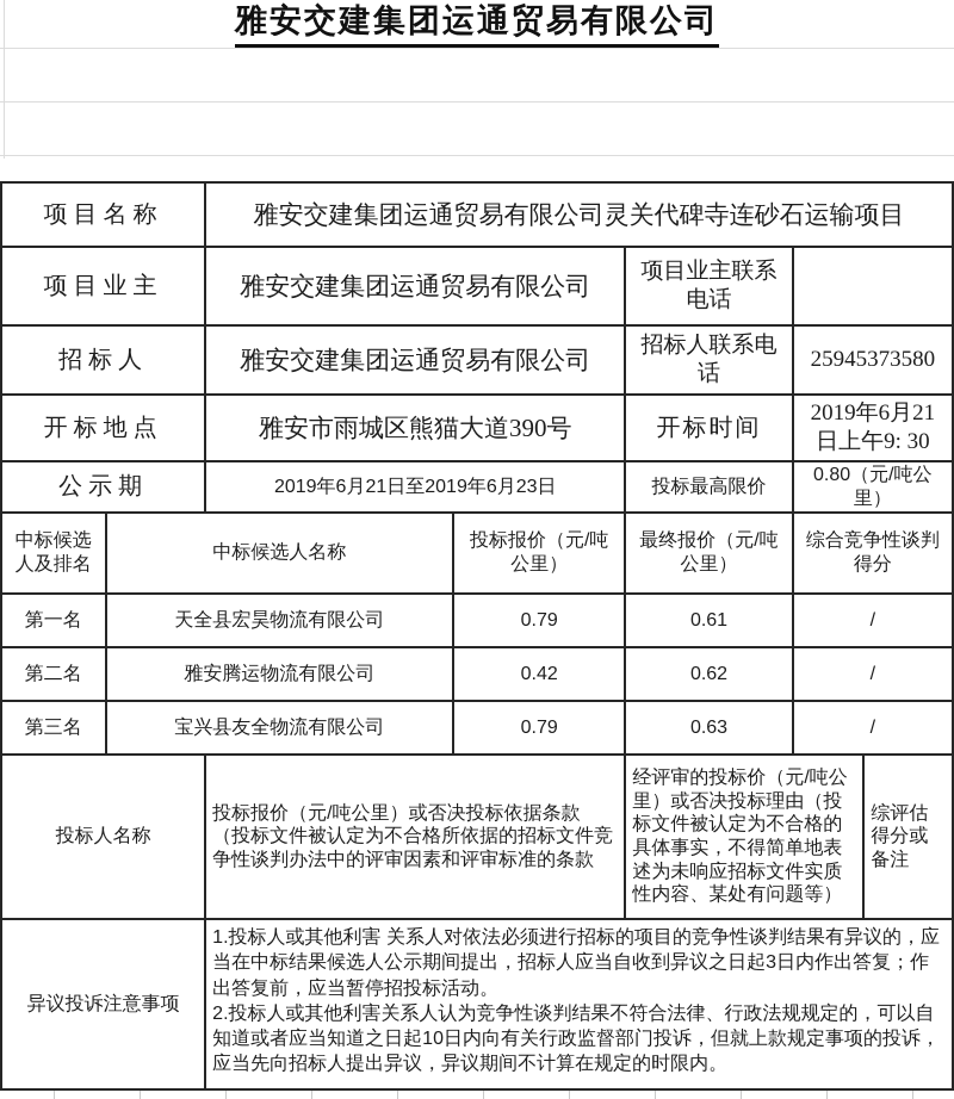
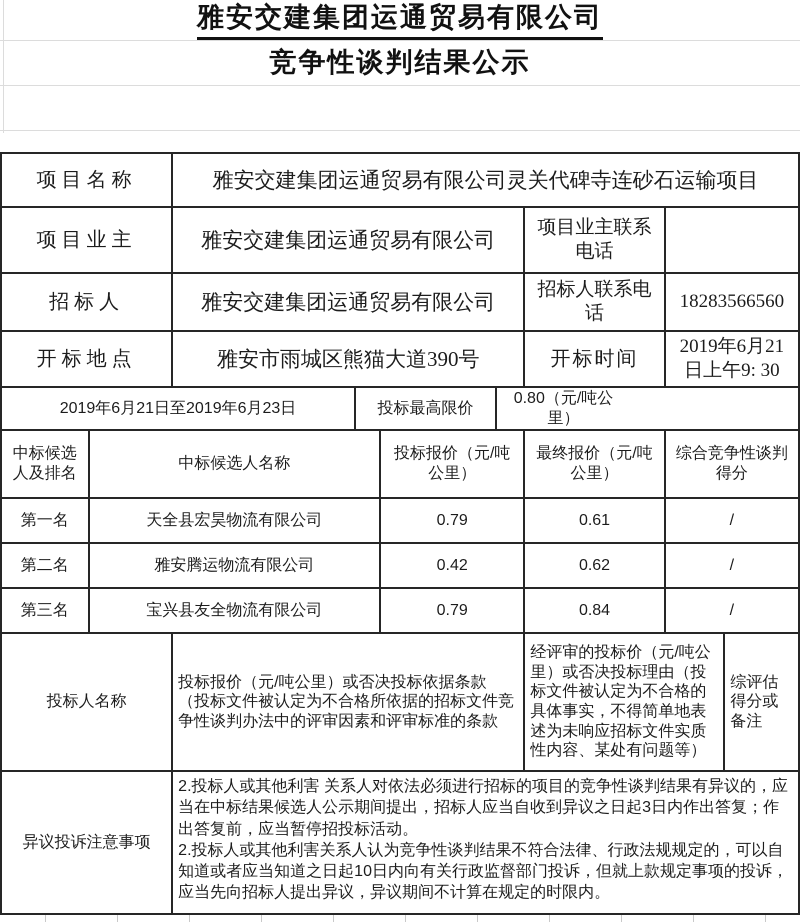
  雅安交建集团运通贸易有限公司
+ 竞争性谈判结果公示
  项目名称
  雅安交建集团运通贸易有限公司灵关代碑寺连砂石运输项目
  项目业主
  雅安交建集团运通贸易有限公司
  项目业主联系电话
  招标人
  雅安交建集团运通贸易有限公司
  招标人联系电话
- 25945373580
+ 18283566560
  开标地点
  雅安市雨城区熊猫大道390号
  开标时间
  2019年6月21日上午9: 30
- 公示期
  2019年6月21日至2019年6月23日
  投标最高限价
  0.80（元/吨公里）
  中标候选人及排名
  中标候选人名称
  投标报价（元/吨公里）
  最终报价（元/吨公里）
  综合竞争性谈判得分
  第一名
  天全县宏昊物流有限公司
  0.79
  0.61
  /
  第二名
  雅安腾运物流有限公司
  0.42
  0.62
  /
  第三名
  宝兴县友全物流有限公司
  0.79
- 0.63
+ 0.84
  /
  投标人名称
  投标报价（元/吨公里）或否决投标依据条款（投标文件被认定为不合格所依据的招标文件竞争性谈判办法中的评审因素和评审标准的条款
  经评审的投标价（元/吨公里）或否决投标理由（投标文件被认定为不合格的具体事实，不得简单地表述为未响应招标文件实质性内容、某处有问题等）
  综评估得分或备注
  异议投诉注意事项
- 1.投标人或其他利害 关系人对依法必须进行招标的项目的竞争性谈判结果有异议的，应当在中标结果候选人公示期间提出，招标人应当自收到异议之日起3日内作出答复；作出答复前，应当暂停招投标活动。
+ 2.投标人或其他利害 关系人对依法必须进行招标的项目的竞争性谈判结果有异议的，应当在中标结果候选人公示期间提出，招标人应当自收到异议之日起3日内作出答复；作出答复前，应当暂停招投标活动。
  2.投标人或其他利害关系人认为竞争性谈判结果不符合法律、行政法规规定的，可以自知道或者应当知道之日起10日内向有关行政监督部门投诉，但就上款规定事项的投诉，应当先向招标人提出异议，异议期间不计算在规定的时限内。
